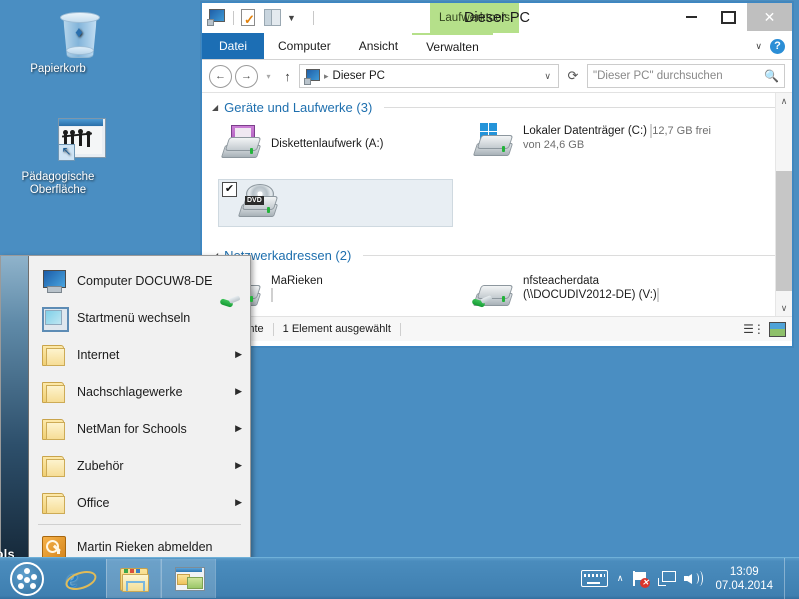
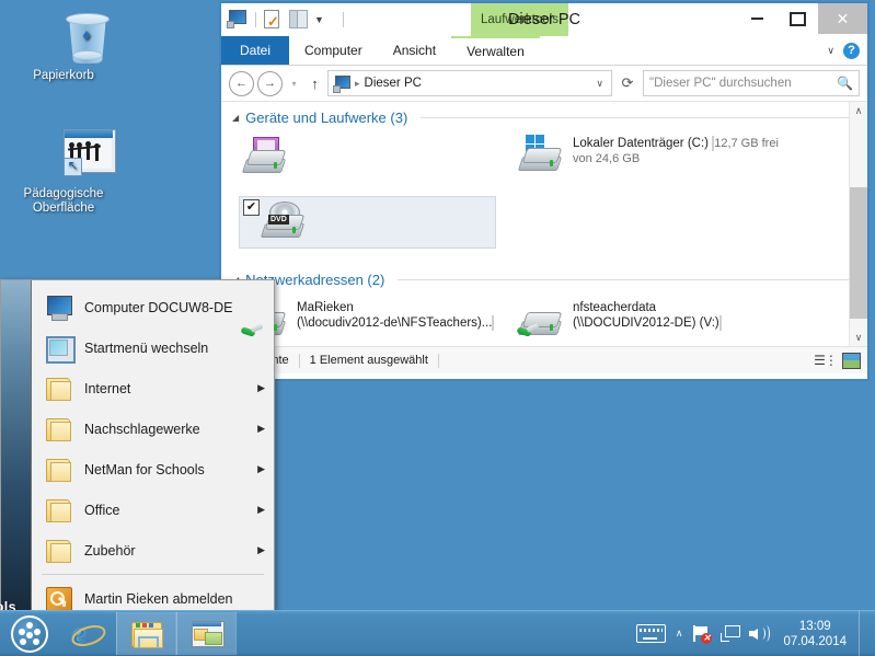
  ♦
  Papierkorb
  ↖
  Pädagogische
  Oberfläche
  ✓
  ▼
  Laufwerktools
  Dieser PC
  ✕
  Datei
  Computer
  Ansicht
  Verwalten
  ∨
  ?
  ←
  →
  ▾
  ↑
  ▸
  Dieser PC
  ∨
  ⟳
  "Dieser PC" durchsuchen
  🔍
  ◢
  Geräte und Laufwerke (3)
- Diskettenlaufwerk (A:)
  Lokaler Datenträger (C:) 12,7 GB frei von 24,6 GB
  ✔
  werkadressen (2)
  MaRieken
+ (\\docudiv2012-de\NFSTeachers)...
  nfsteacherdata
  (\\DOCUDIV2012-DE) (V:)
  ∧
  ∨
  1 Element ausgewählt
  ☰⋮
  Computer DOCUW8-DE
  Startmenü wechseln
  Internet
  ▶
  Nachschlagewerke
  ▶
  NetMan for Schools
  ▶
- Zubehör
+ Office
  ▶
- Office
+ Zubehör
  ▶
  Martin Rieken abmelden
  e
  ∧
  ✕
  13:09
  07.04.2014
